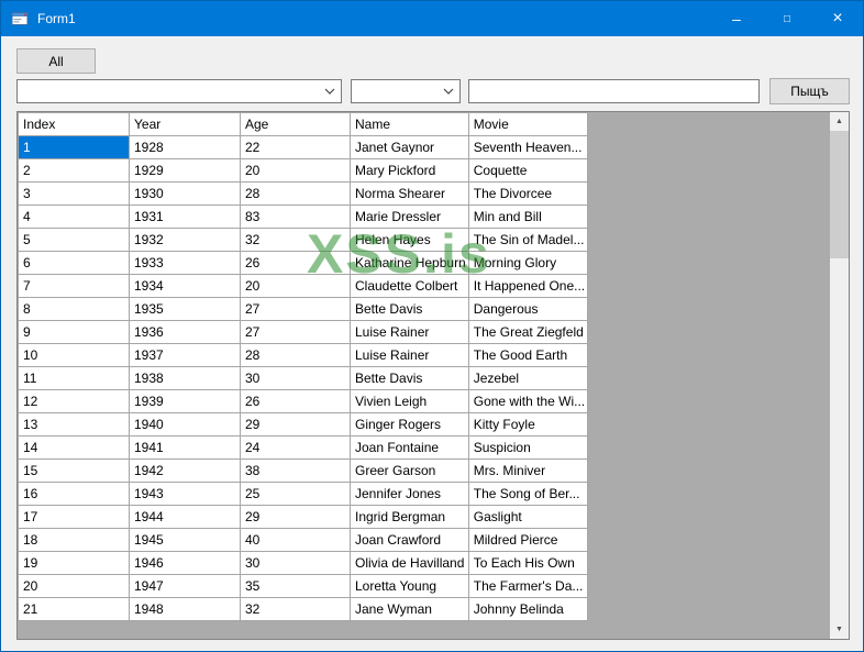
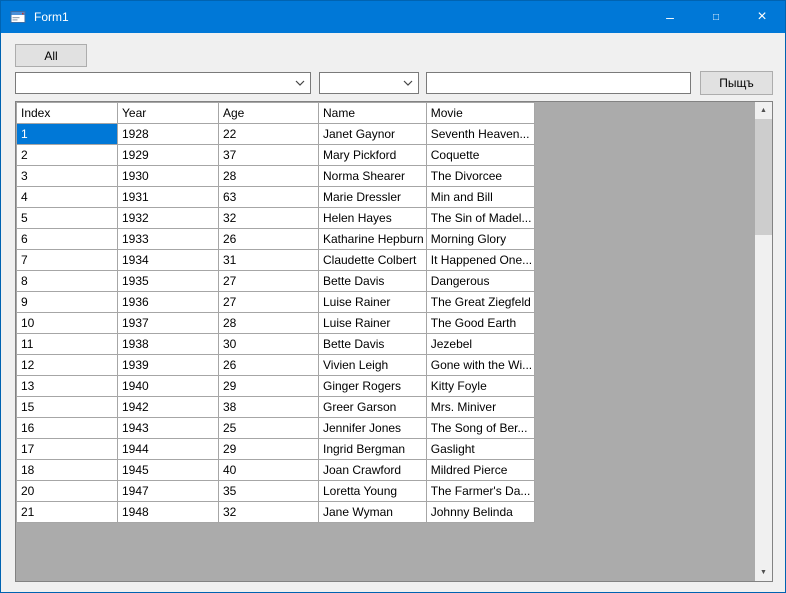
  Form1
  –
  □
  ×
  All
  Пыщъ
  Index	Year	Age	Name	Movie
  1	1928	22	Janet Gaynor	Seventh Heaven...
- 2	1929	20	Mary Pickford	Coquette
+ 2	1929	37	Mary Pickford	Coquette
  3	1930	28	Norma Shearer	The Divorcee
- 4	1931	83	Marie Dressler	Min and Bill
+ 4	1931	63	Marie Dressler	Min and Bill
  5	1932	32	Helen Hayes	The Sin of Madel...
  6	1933	26	Katharine Hepburn	Morning Glory
- 7	1934	20	Claudette Colbert	It Happened One...
+ 7	1934	31	Claudette Colbert	It Happened One...
  8	1935	27	Bette Davis	Dangerous
  9	1936	27	Luise Rainer	The Great Ziegfeld
  10	1937	28	Luise Rainer	The Good Earth
  11	1938	30	Bette Davis	Jezebel
  12	1939	26	Vivien Leigh	Gone with the Wi...
  13	1940	29	Ginger Rogers	Kitty Foyle
- 14	1941	24	Joan Fontaine	Suspicion
  15	1942	38	Greer Garson	Mrs. Miniver
  16	1943	25	Jennifer Jones	The Song of Ber...
  17	1944	29	Ingrid Bergman	Gaslight
  18	1945	40	Joan Crawford	Mildred Pierce
- 19	1946	30	Olivia de Havilland	To Each His Own
  20	1947	35	Loretta Young	The Farmer's Da...
  21	1948	32	Jane Wyman	Johnny Belinda
- XSS.is
